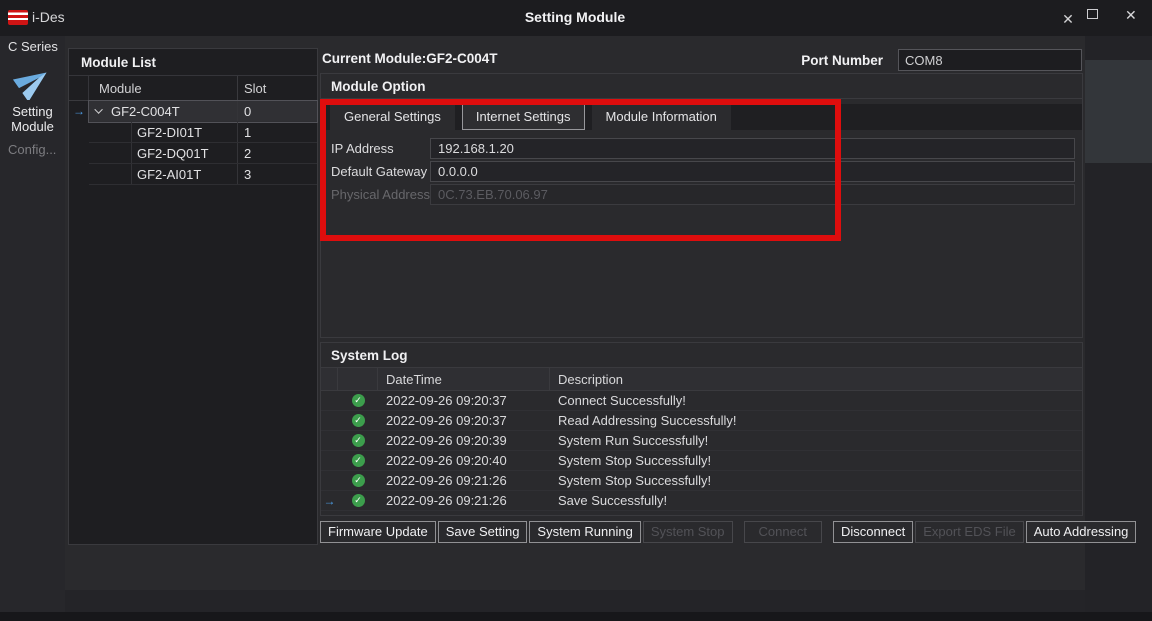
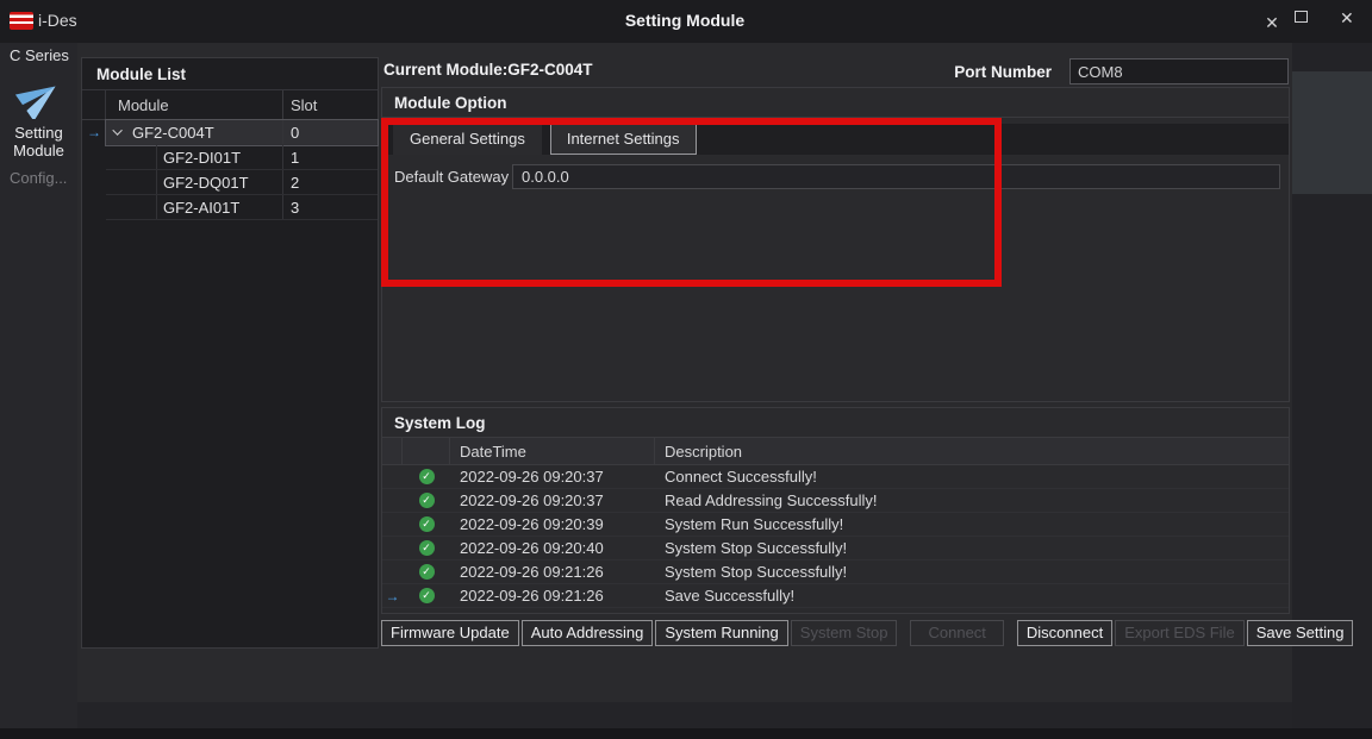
  i-Des
  ✕
  Setting Module
  ✕
  C Series
  Setting
  Module
  Config...
  Module List
  Module
  Slot
  →
  GF2-C004T
  0
  GF2-DI01T
  1
  GF2-DQ01T
  2
  GF2-AI01T
  3
  Current Module:GF2-C004T
  Port Number
  COM8
  Module Option
  General Settings
  Internet Settings
- Module Information
- IP Address
- 192.168.1.20
  Default Gateway
  0.0.0.0
- Physical Address
- 0C.73.EB.70.06.97
  System Log
  DateTime
  Description
  ✓
  2022-09-26 09:20:37
  Connect Successfully!
  ✓
  2022-09-26 09:20:37
  Read Addressing Successfully!
  ✓
  2022-09-26 09:20:39
  System Run Successfully!
  ✓
  2022-09-26 09:20:40
  System Stop Successfully!
  ✓
  2022-09-26 09:21:26
  System Stop Successfully!
  →
  ✓
  2022-09-26 09:21:26
  Save Successfully!
  Firmware Update
- Save Setting
+ Auto Addressing
  System Running
  System Stop
  Connect
  Disconnect
  Export EDS File
- Auto Addressing
+ Save Setting
